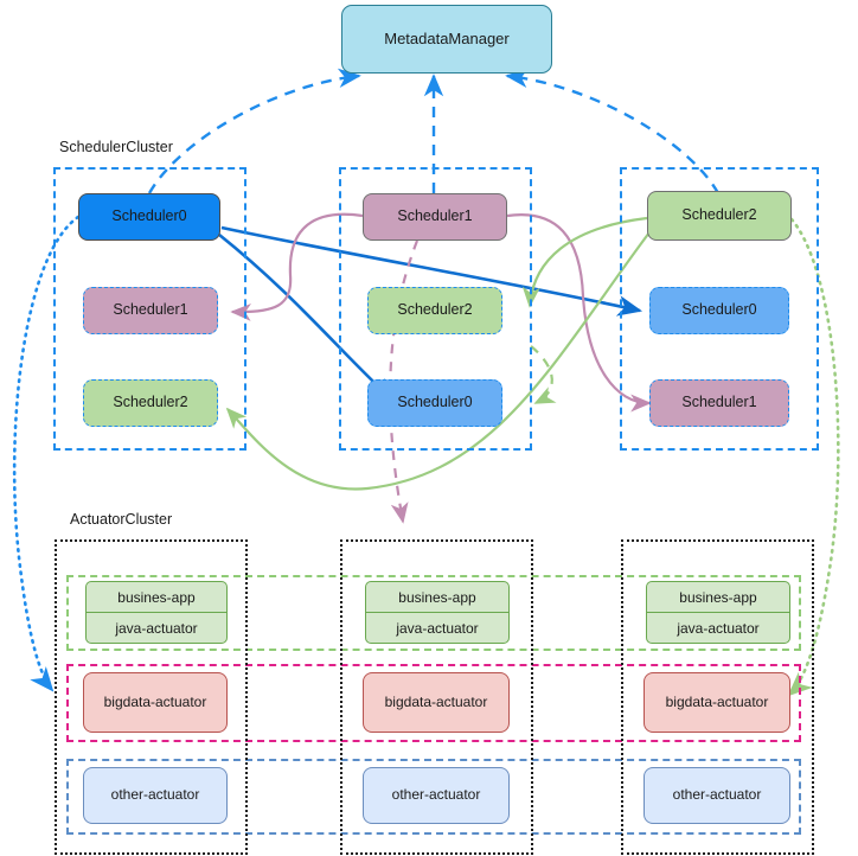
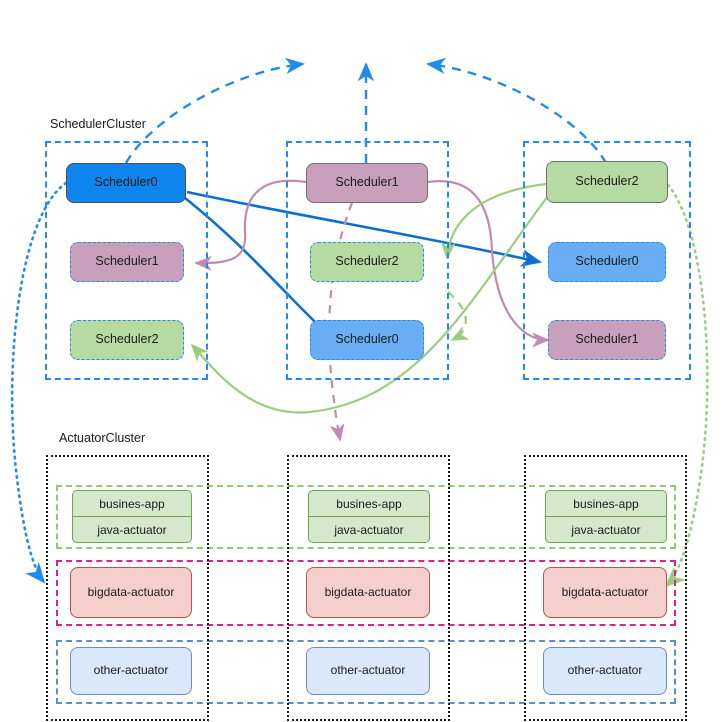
- MetadataManager
  SchedulerCluster
  Scheduler0
  Scheduler1
  Scheduler2
  Scheduler1
  Scheduler2
  Scheduler0
  Scheduler2
  Scheduler0
  Scheduler1
  ActuatorCluster
  busines-app
  java-actuator
  bigdata-actuator
  other-actuator
  busines-app
  java-actuator
  bigdata-actuator
  other-actuator
  busines-app
  java-actuator
  bigdata-actuator
  other-actuator
